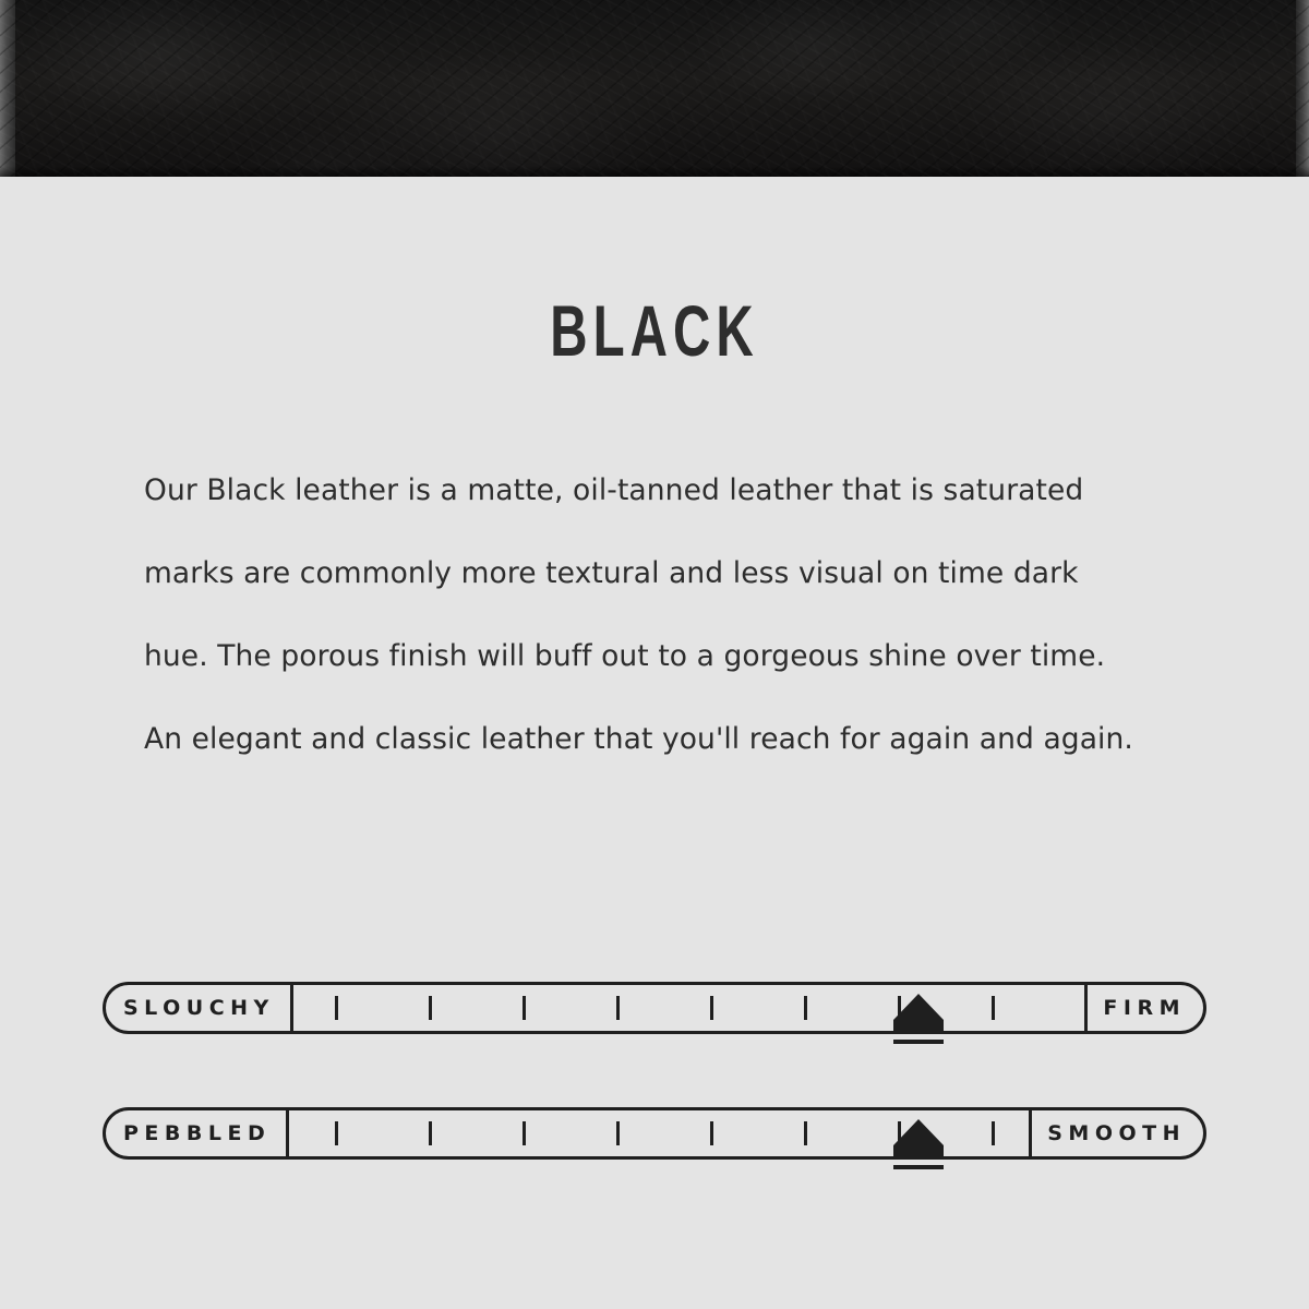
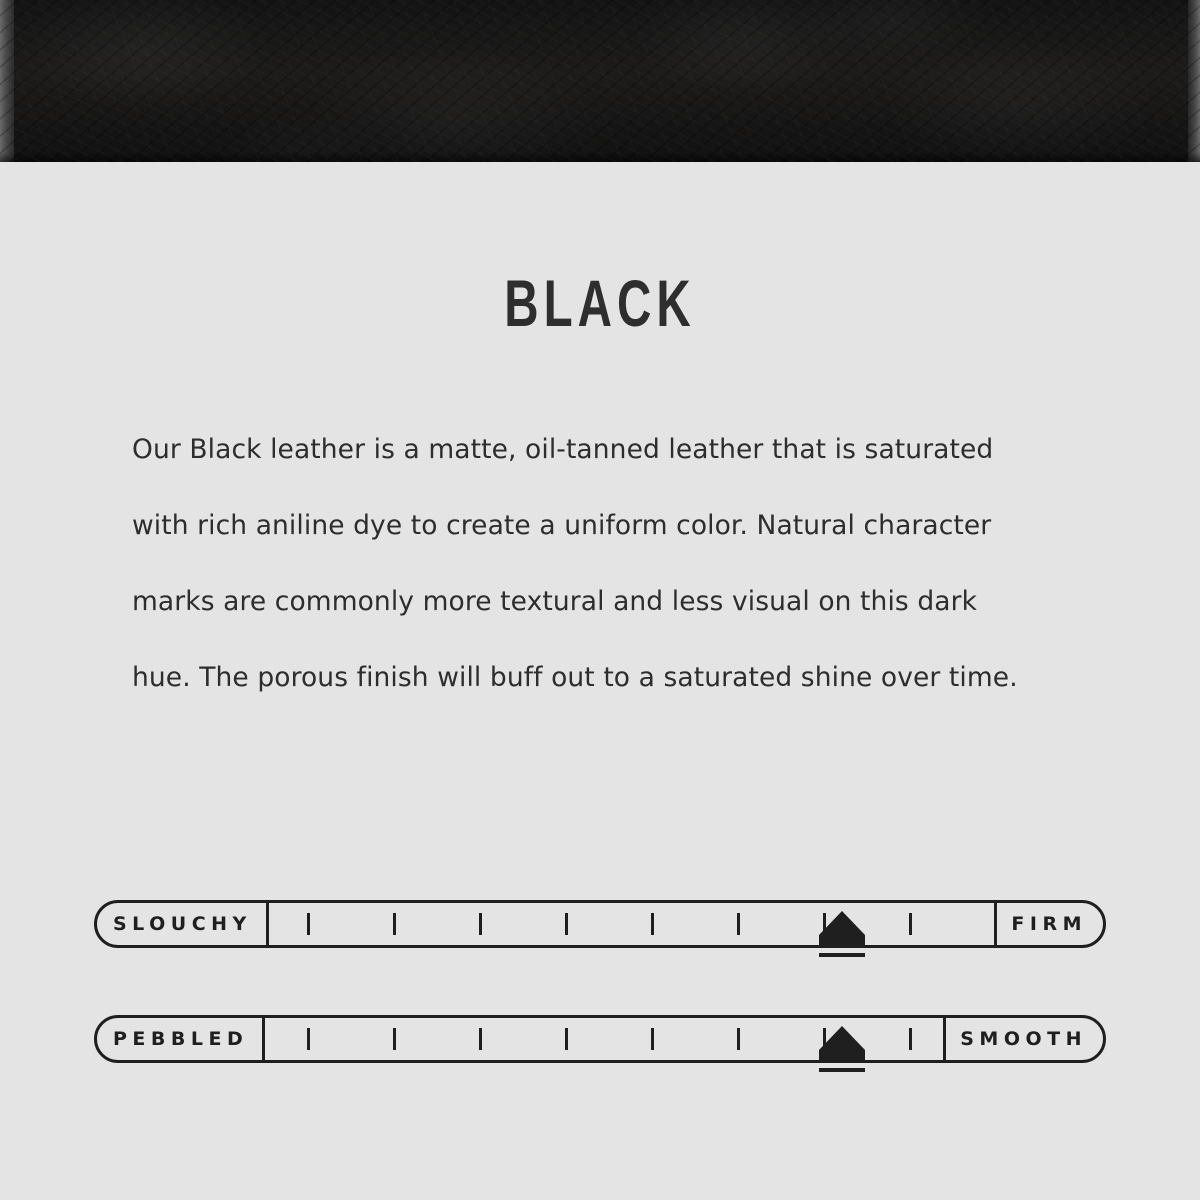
  BLACK
  Our Black leather is a matte, oil-tanned leather that is saturated
+ with rich aniline dye to create a uniform color. Natural character
- marks are commonly more textural and less visual on time dark
+ marks are commonly more textural and less visual on this dark
- hue. The porous finish will buff out to a gorgeous shine over time.
+ hue. The porous finish will buff out to a saturated shine over time.
- An elegant and classic leather that you'll reach for again and again.
  SLOUCHY
  FIRM
  PEBBLED
  SMOOTH
